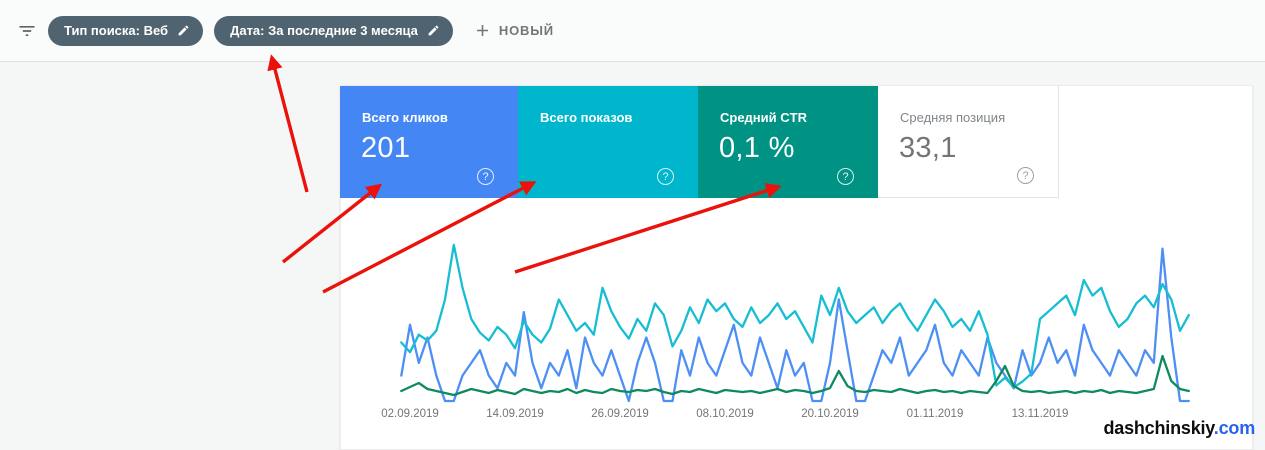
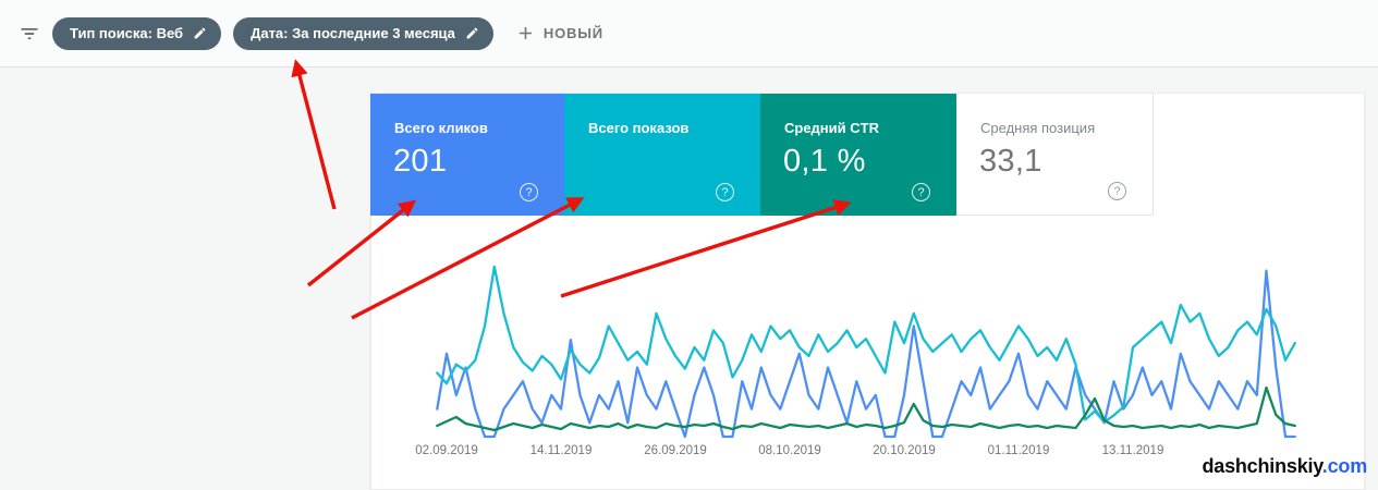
  Тип поиска: Веб
  Дата: За последние 3 месяца
  НОВЫЙ
  Всего кликов
  201
  ?
  Всего показов
  ?
  Средний CTR
  0,1 %
  ?
  Средняя позиция
  33,1
  ?
  02.09.2019
- 14.09.2019
+ 14.11.2019
  26.09.2019
  08.10.2019
  20.10.2019
  01.11.2019
  13.11.2019
  dashchinskiy.com
